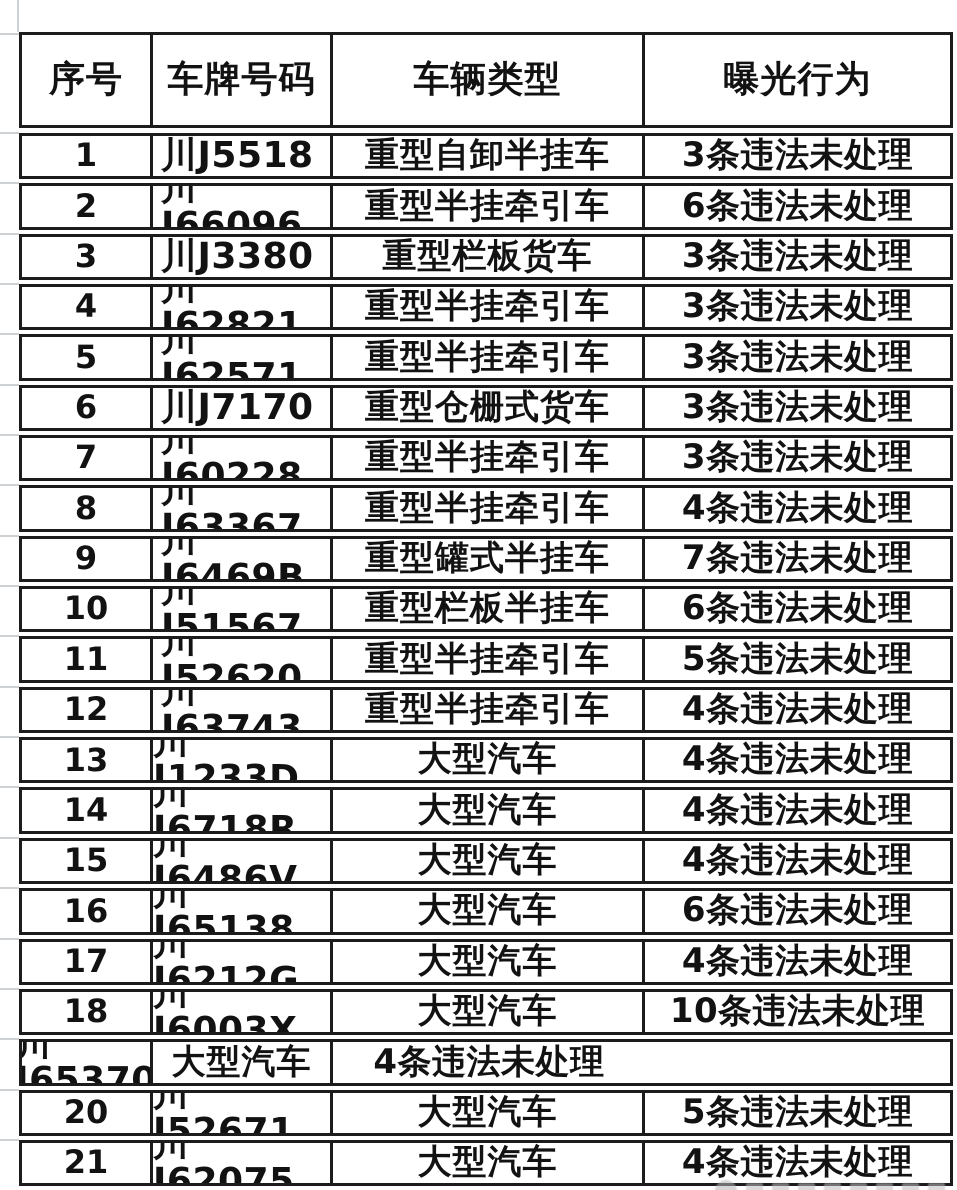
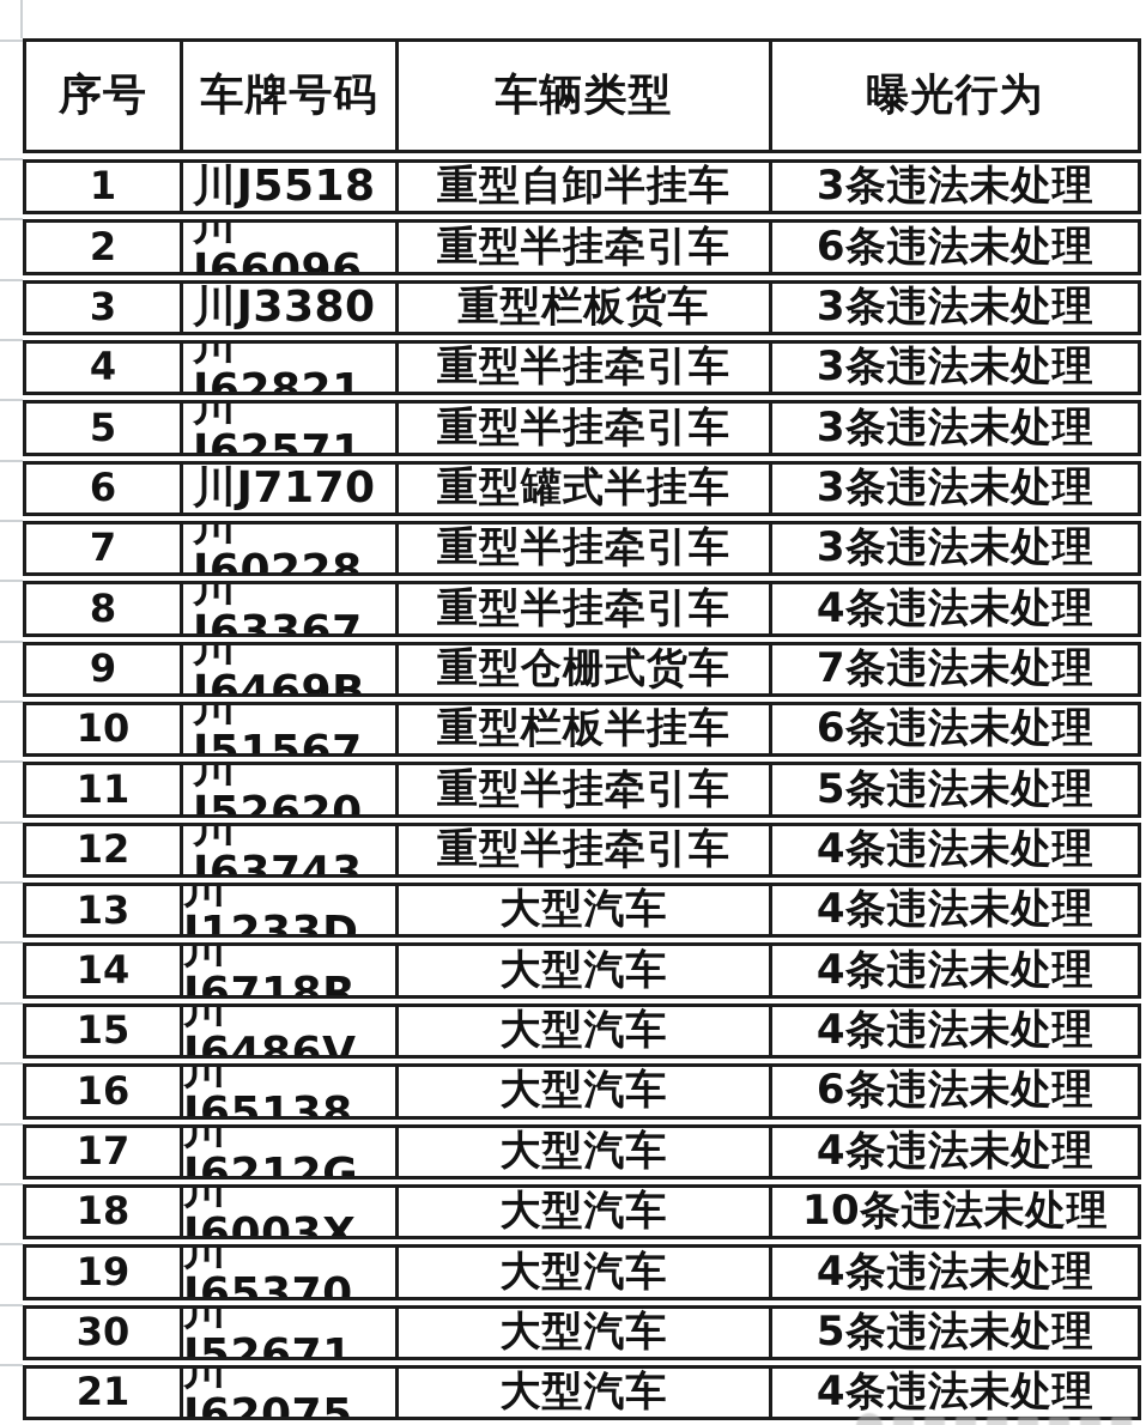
  序号
  车牌号码
  车辆类型
  曝光行为
  1
  川J5518
  重型自卸半挂车
  3条违法未处理
  2
  川J66096
  重型半挂牵引车
  6条违法未处理
  3
  川J3380
  重型栏板货车
  3条违法未处理
  4
  川J62821
  重型半挂牵引车
  3条违法未处理
  5
  川J62571
  重型半挂牵引车
  3条违法未处理
  6
  川J7170
- 重型仓栅式货车
+ 重型罐式半挂车
  3条违法未处理
  7
  川J60228
  重型半挂牵引车
  3条违法未处理
  8
  川J63367
  重型半挂牵引车
  4条违法未处理
  9
  川J6469B
- 重型罐式半挂车
+ 重型仓栅式货车
  7条违法未处理
  10
  川J51567
  重型栏板半挂车
  6条违法未处理
  11
  川J52620
  重型半挂牵引车
  5条违法未处理
  12
  川J63743
  重型半挂牵引车
  4条违法未处理
  13
  川J1233D
  大型汽车
  4条违法未处理
  14
  川J6718R
  大型汽车
  4条违法未处理
  15
  川J6486V
  大型汽车
  4条违法未处理
  16
  川J65138
  大型汽车
  6条违法未处理
  17
  川J6212G
  大型汽车
  4条违法未处理
  18
  川J6003X
  大型汽车
  10条违法未处理
+ 19
  川J65370
  大型汽车
  4条违法未处理
- 20
+ 30
  川J52671
  大型汽车
  5条违法未处理
  21
  川J62075
  大型汽车
  4条违法未处理
